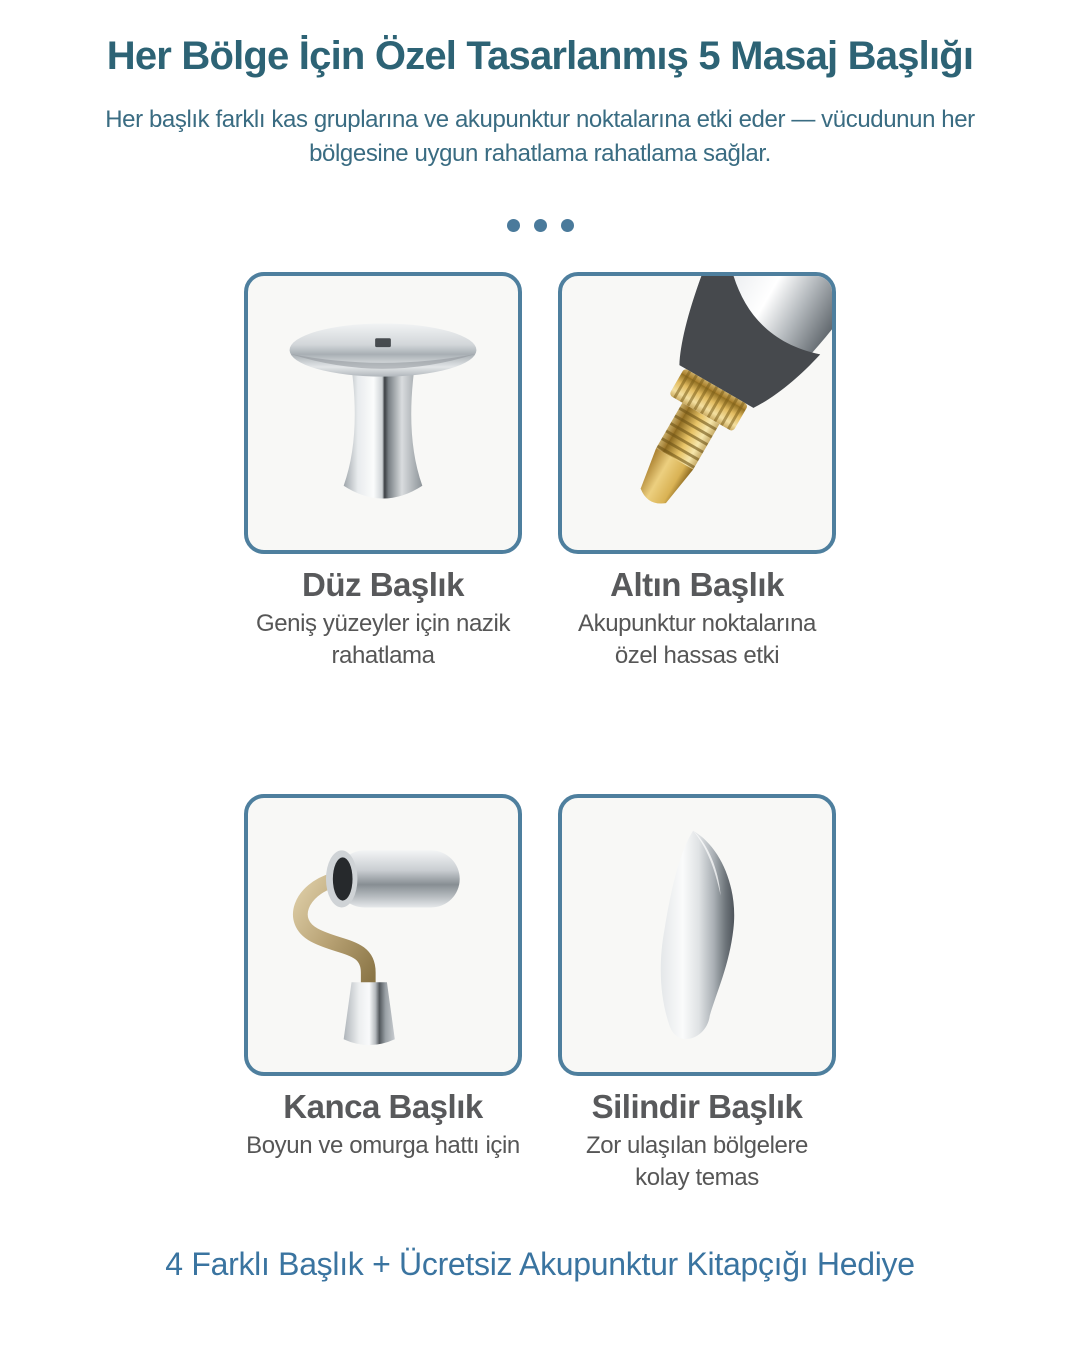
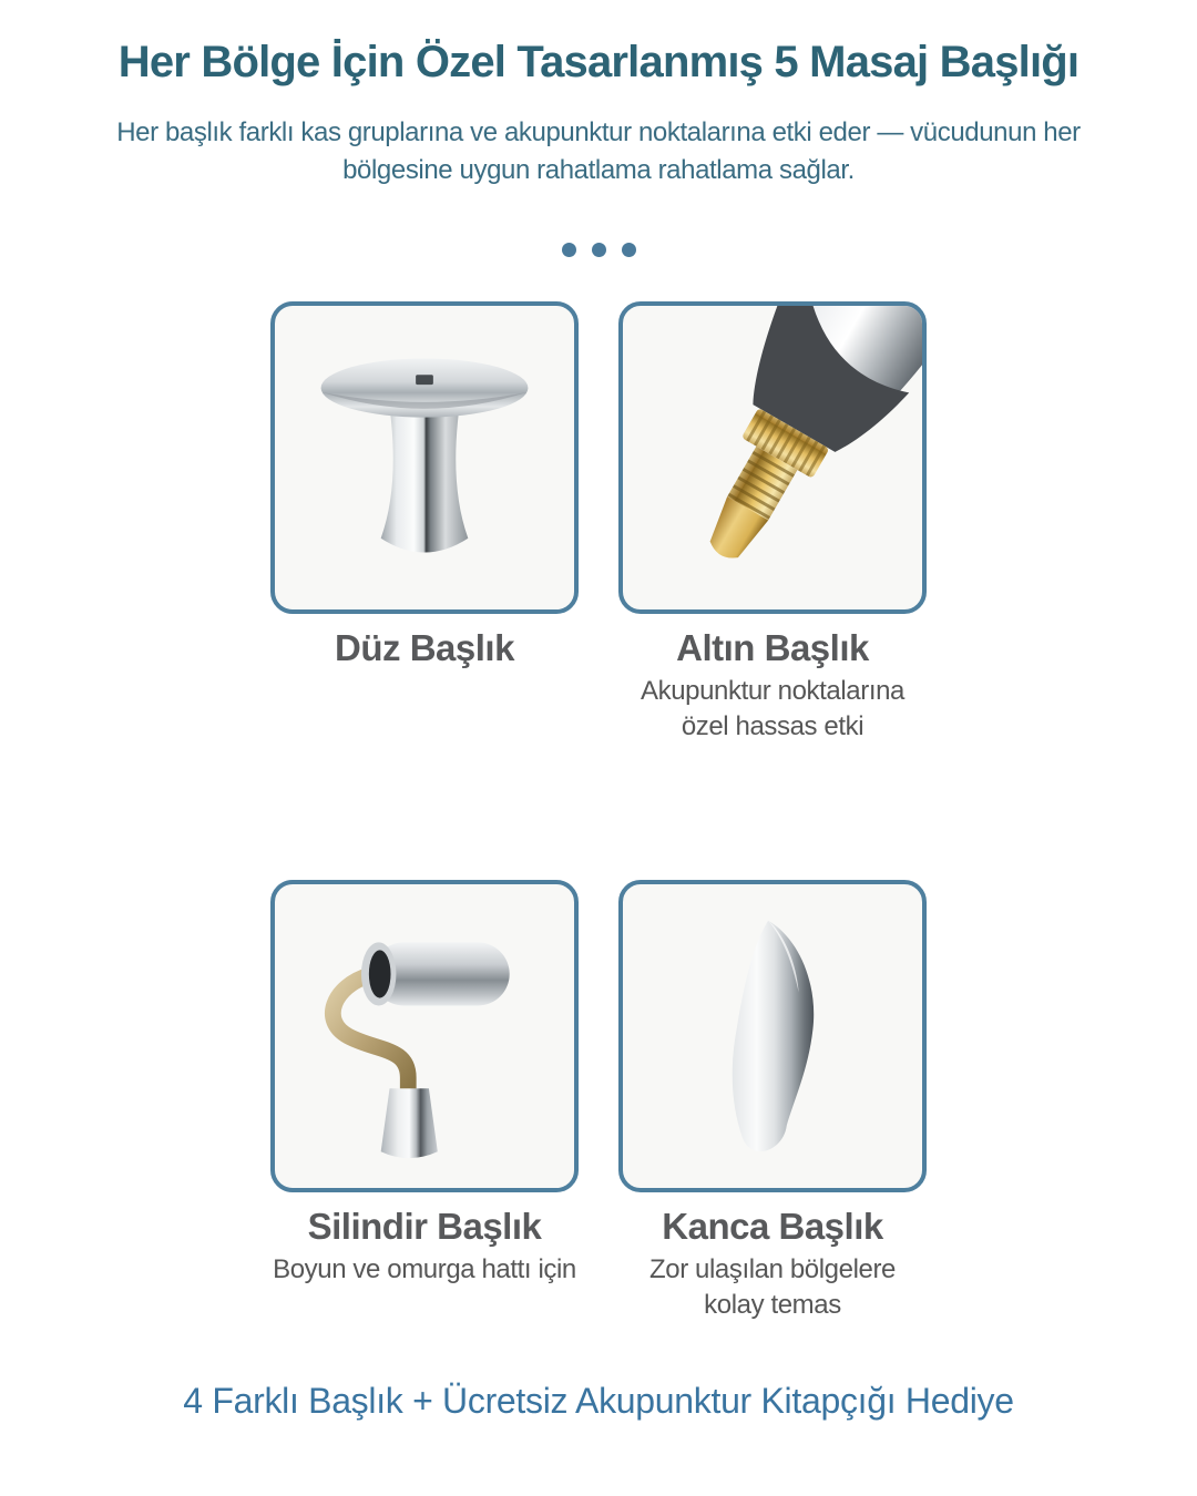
  Her Bölge İçin Özel Tasarlanmış 5 Masaj Başlığı
  Her başlık farklı kas gruplarına ve akupunktur noktalarına etki eder — vücudunun her bölgesine uygun rahatlama rahatlama sağlar.
  Düz Başlık
- Geniş yüzeyler için nazik rahatlama
  Altın Başlık
  Akupunktur noktalarına özel hassas etki
- Kanca Başlık
+ Silindir Başlık
  Boyun ve omurga hattı için
- Silindir Başlık
+ Kanca Başlık
  Zor ulaşılan bölgelere kolay temas
  4 Farklı Başlık + Ücretsiz Akupunktur Kitapçığı Hediye
